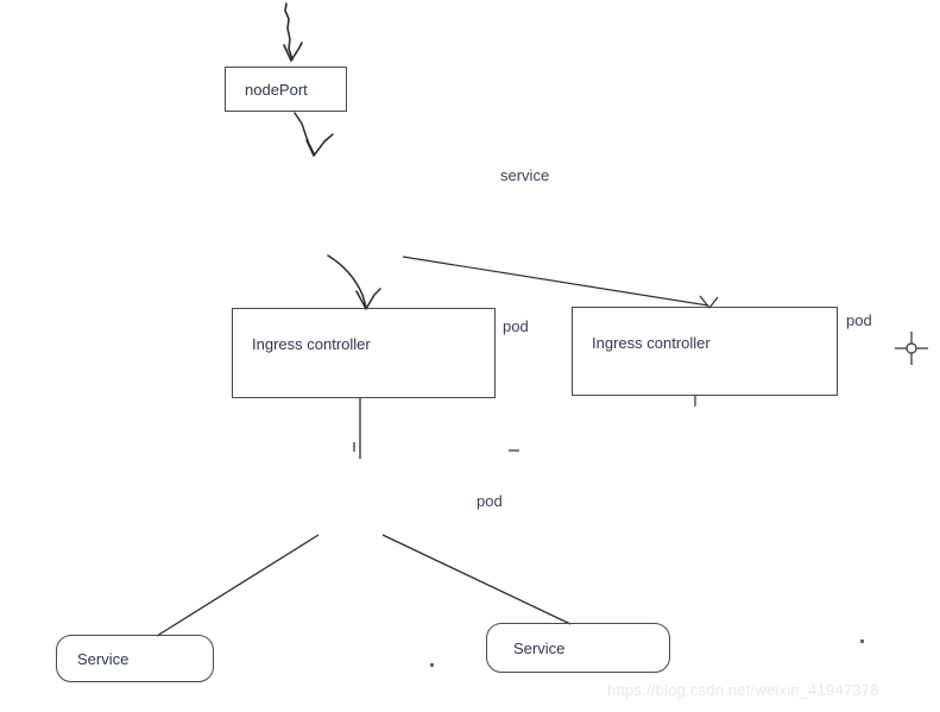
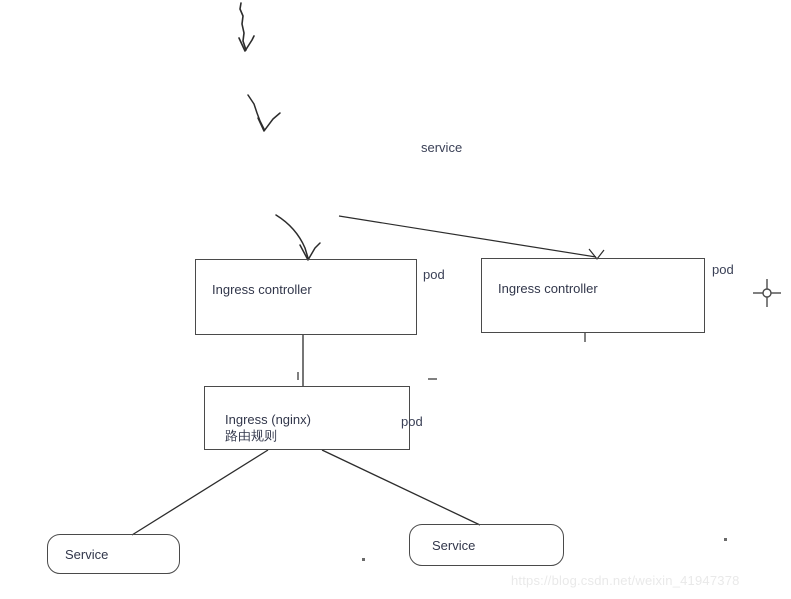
- nodePort
  service
  Ingress controller
  pod
  Ingress controller
  pod
+ Ingress (nginx)
+ 路由规则
  pod
  Service
  Service
